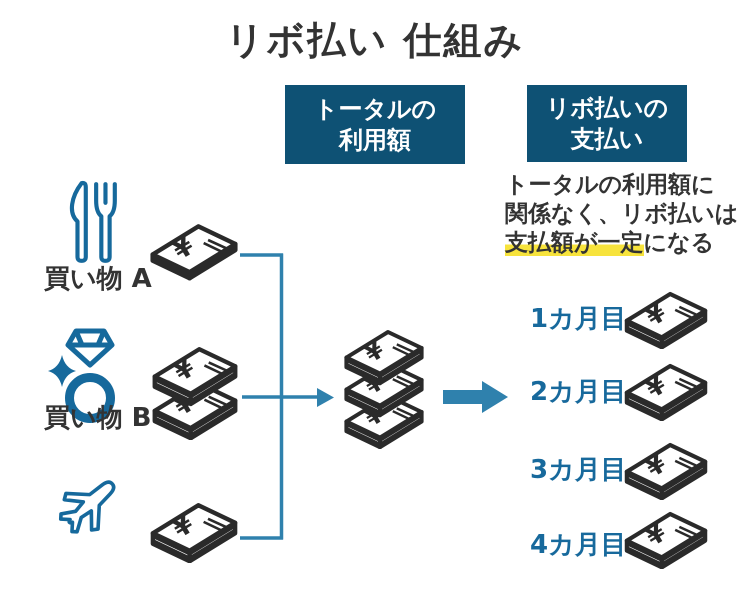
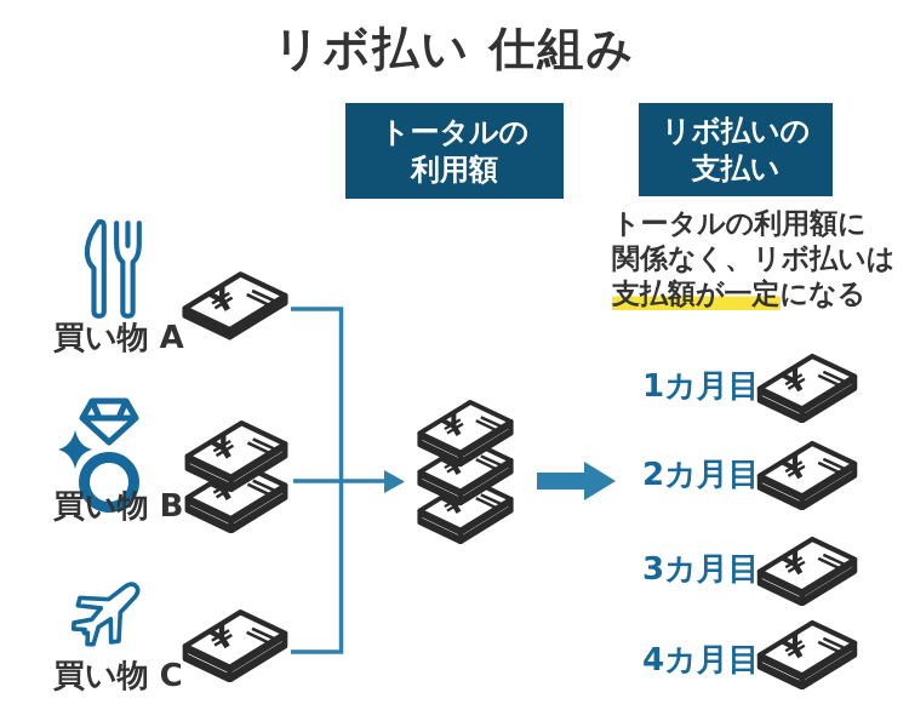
  リボ払い 仕組み
  トータルの
  利用額
  リボ払いの
  支払い
  買い物 A
  買い物 B
+ 買い物 C
  トータルの利用額に
  関係なく、リボ払いは
  支払額が一定になる
  1カ月目
  2カ月目
  3カ月目
  4カ月目
